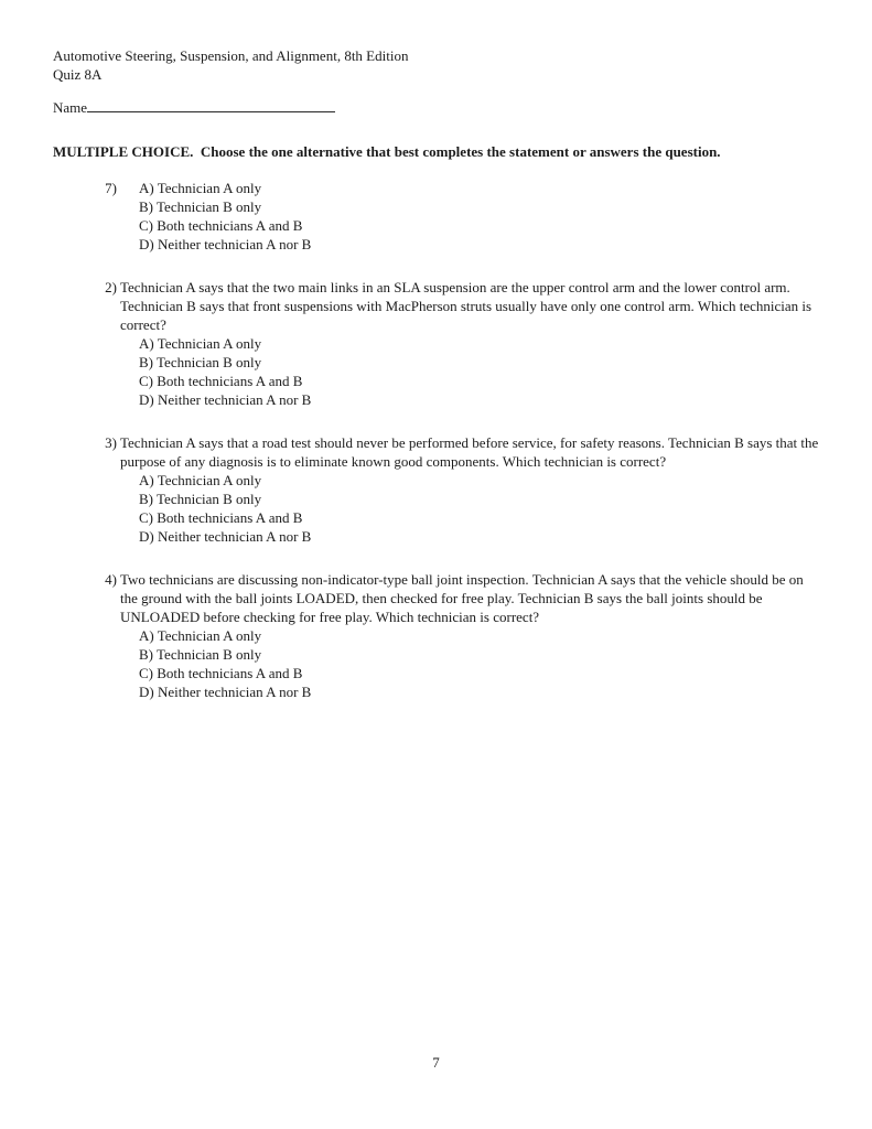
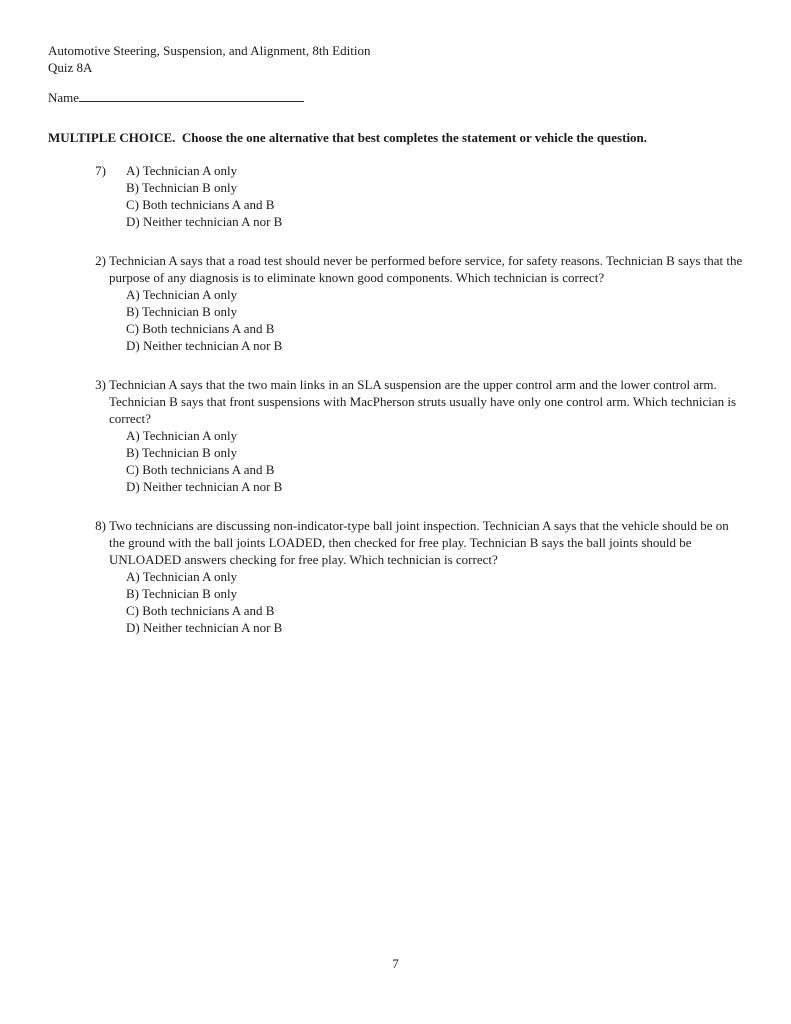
  Automotive Steering, Suspension, and Alignment, 8th Edition
  Quiz 8A
  Name
- MULTIPLE CHOICE. Choose the one alternative that best completes the statement or answers the question.
+ MULTIPLE CHOICE. Choose the one alternative that best completes the statement or vehicle the question.
  7)
  A) Technician A only
  B) Technician B only
  C) Both technicians A and B
  D) Neither technician A nor B
  2)
- Technician A says that the two main links in an SLA suspension are the upper control arm and the lower control arm. Technician B says that front suspensions with MacPherson struts usually have only one control arm. Which technician is correct?
+ Technician A says that a road test should never be performed before service, for safety reasons. Technician B says that the purpose of any diagnosis is to eliminate known good components. Which technician is correct?
  A) Technician A only
  B) Technician B only
  C) Both technicians A and B
  D) Neither technician A nor B
  3)
- Technician A says that a road test should never be performed before service, for safety reasons. Technician B says that the purpose of any diagnosis is to eliminate known good components. Which technician is correct?
+ Technician A says that the two main links in an SLA suspension are the upper control arm and the lower control arm. Technician B says that front suspensions with MacPherson struts usually have only one control arm. Which technician is correct?
  A) Technician A only
  B) Technician B only
  C) Both technicians A and B
  D) Neither technician A nor B
- 4)
+ 8)
- Two technicians are discussing non-indicator-type ball joint inspection. Technician A says that the vehicle should be on the ground with the ball joints LOADED, then checked for free play. Technician B says the ball joints should be UNLOADED before checking for free play. Which technician is correct?
+ Two technicians are discussing non-indicator-type ball joint inspection. Technician A says that the vehicle should be on the ground with the ball joints LOADED, then checked for free play. Technician B says the ball joints should be UNLOADED answers checking for free play. Which technician is correct?
  A) Technician A only
  B) Technician B only
  C) Both technicians A and B
  D) Neither technician A nor B
  7
